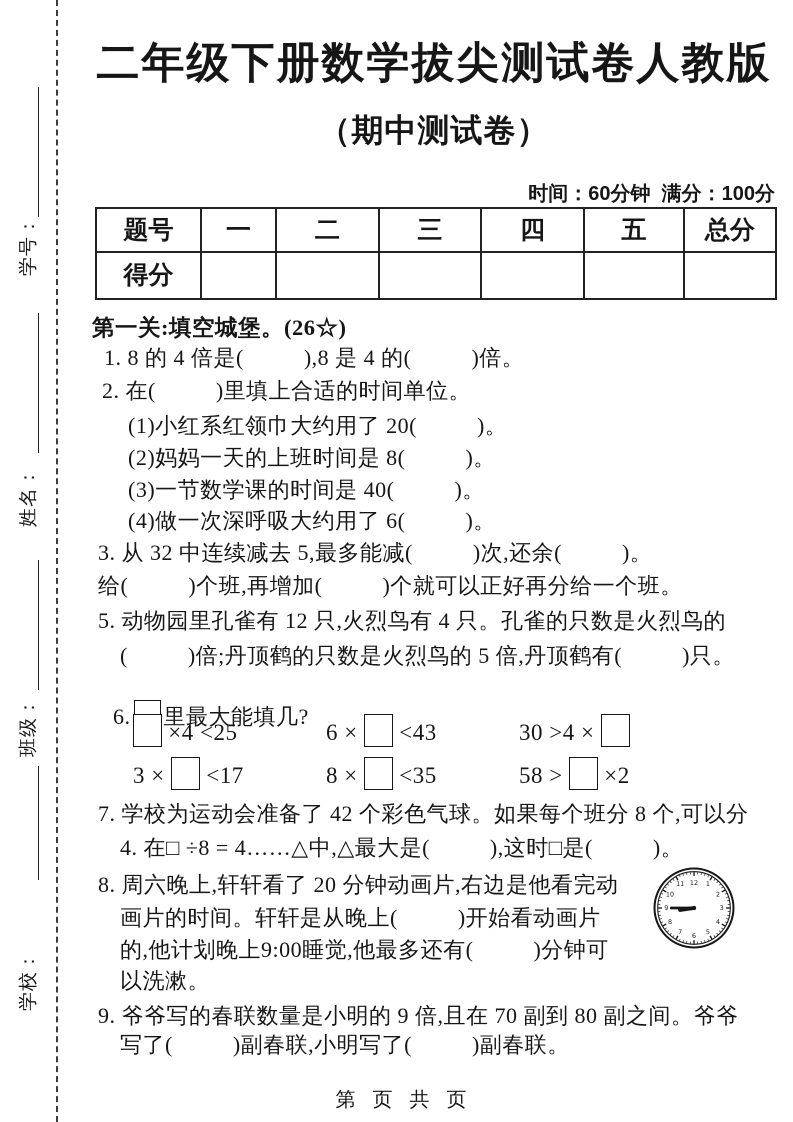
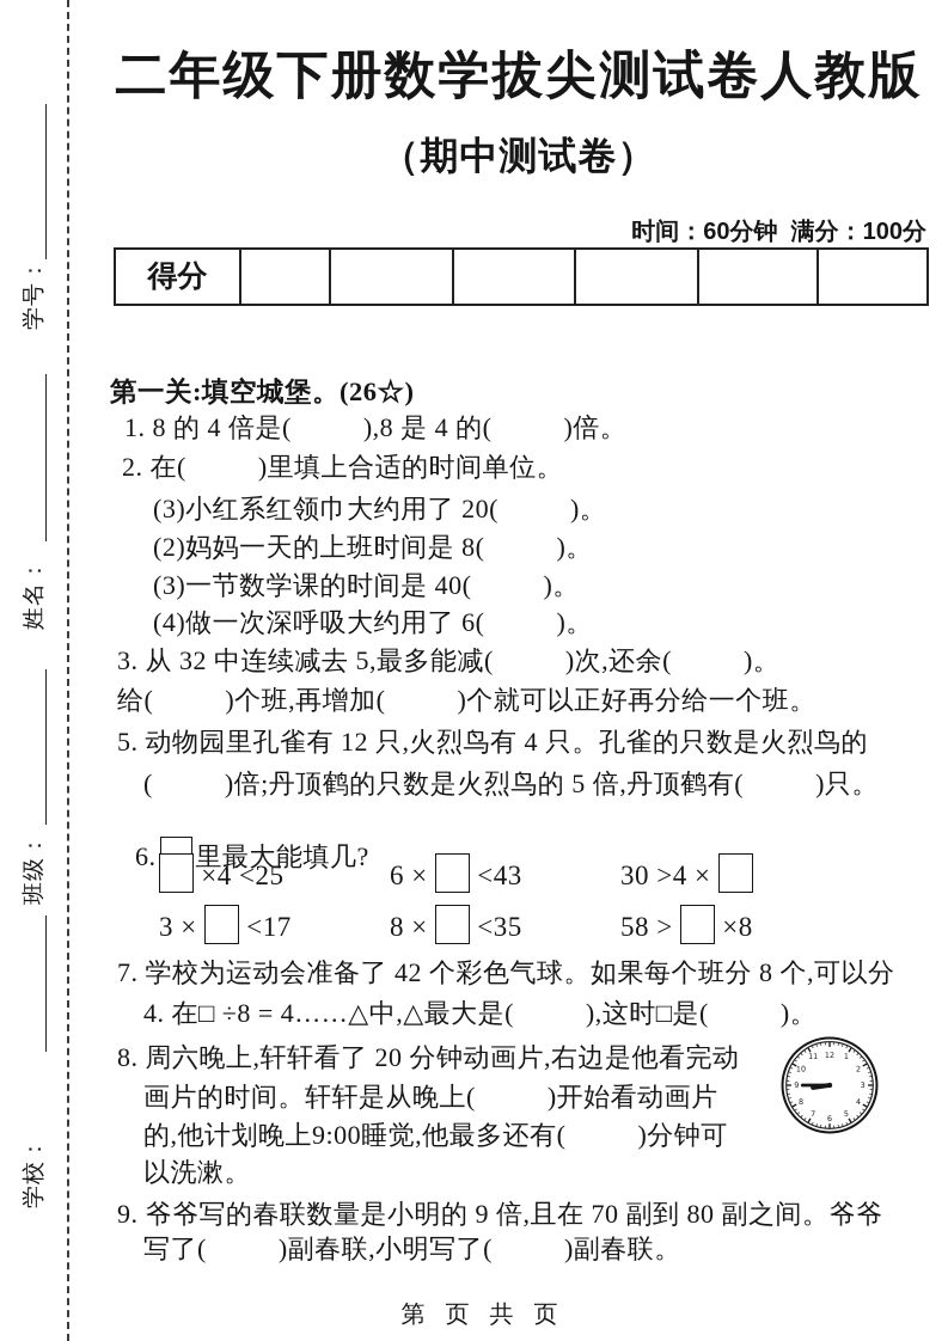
  二年级下册数学拔尖测试卷人教版
  （期中测试卷）
  时间：60分钟 满分：100分
- 题号	一	二	三	四	五	总分
  得分
  第一关:填空城堡。(26☆)
  1. 8 的 4 倍是( ),8 是 4 的( )倍。
  2. 在( )里填上合适的时间单位。
- (1)小红系红领巾大约用了 20( )。
+ (3)小红系红领巾大约用了 20( )。
  (2)妈妈一天的上班时间是 8( )。
  (3)一节数学课的时间是 40( )。
  (4)做一次深呼吸大约用了 6( )。
  3. 从 32 中连续减去 5,最多能减( )次,还余( )。
  给( )个班,再增加( )个就可以正好再分给一个班。
  5. 动物园里孔雀有 12 只,火烈鸟有 4 只。孔雀的只数是火烈鸟的
  ( )倍;丹顶鹤的只数是火烈鸟的 5 倍,丹顶鹤有( )只。
  6. 里最大能填几?
  ×4 <25
  6 × <43
  30 >4 ×
  3 × <17
  8 × <35
- 58 > ×2
+ 58 > ×8
  7. 学校为运动会准备了 42 个彩色气球。如果每个班分 8 个,可以分
  4. 在□ ÷8 = 4……△中,△最大是( ),这时□是( )。
  8. 周六晚上,轩轩看了 20 分钟动画片,右边是他看完动
  画片的时间。轩轩是从晚上( )开始看动画片
  的,他计划晚上9:00睡觉,他最多还有( )分钟可
  以洗漱。
  9. 爷爷写的春联数量是小明的 9 倍,且在 70 副到 80 副之间。爷爷
  写了( )副春联,小明写了( )副春联。
  12
  1
  2
  3
  4
  5
  6
  7
  8
  9
  10
  11
  第 页 共 页
